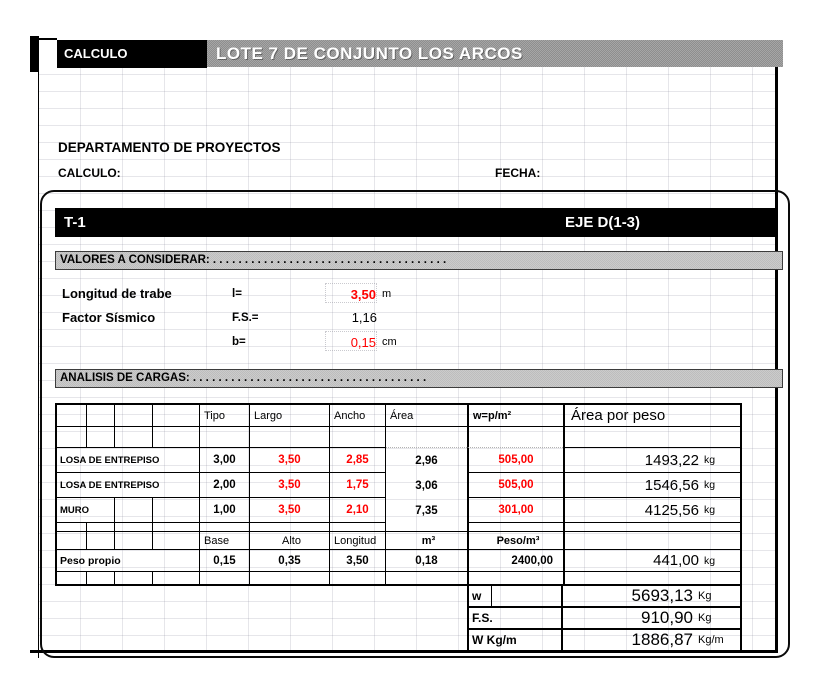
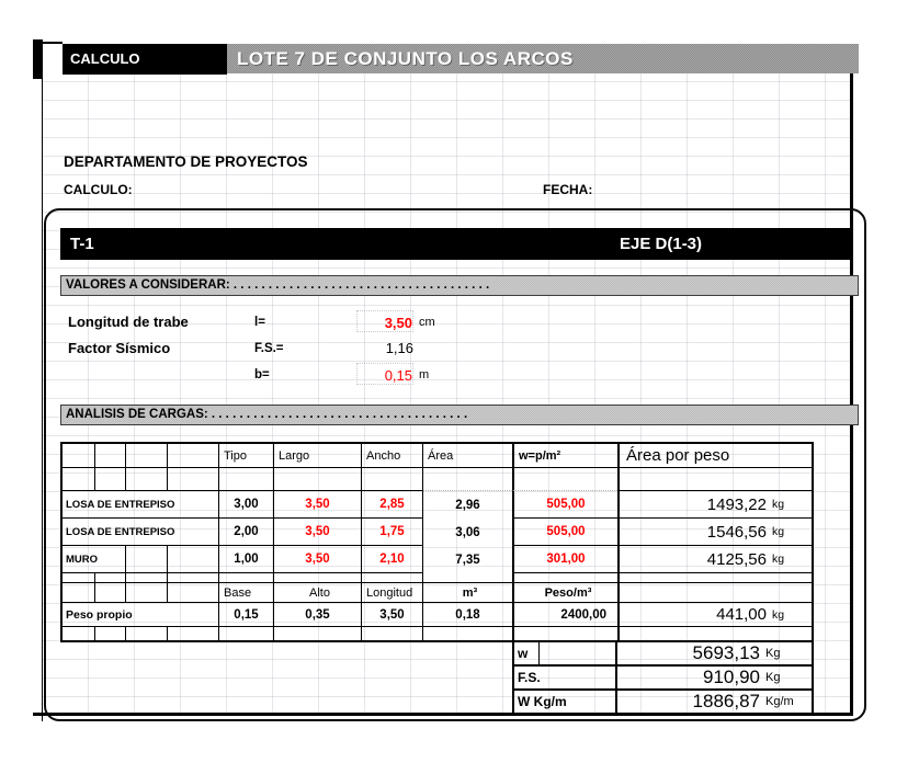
  CALCULO
  LOTE 7 DE CONJUNTO LOS ARCOS
  DEPARTAMENTO DE PROYECTOS
  CALCULO:
  FECHA:
  T-1
  EJE D(1-3)
  VALORES A CONSIDERAR: . . . . . . . . . . . . . . . . . . . . . . . . . . . . . . . . . . . . .
  Longitud de trabe
  l=
  3,50
- m
+ cm
  Factor Sísmico
  F.S.=
  1,16
  b=
  0,15
- cm
+ m
  ANALISIS DE CARGAS: . . . . . . . . . . . . . . . . . . . . . . . . . . . . . . . . . . . . .
  Tipo
  Largo
  Ancho
  Área
  w=p/m²
  Área por peso
  LOSA DE ENTREPISO
  3,00
  3,50
  2,85
  2,96
  505,00
  1493,22
  kg
  LOSA DE ENTREPISO
  2,00
  3,50
  1,75
  3,06
  505,00
  1546,56
  kg
  MURO
  1,00
  3,50
  2,10
  7,35
  301,00
  4125,56
  kg
  Base
  Alto
  Longitud
  m³
  Peso/m³
  Peso propio
  0,15
  0,35
  3,50
  0,18
  2400,00
  441,00
  kg
  w
  5693,13
  Kg
  F.S.
  910,90
  Kg
  W Kg/m
  1886,87
  Kg/m
